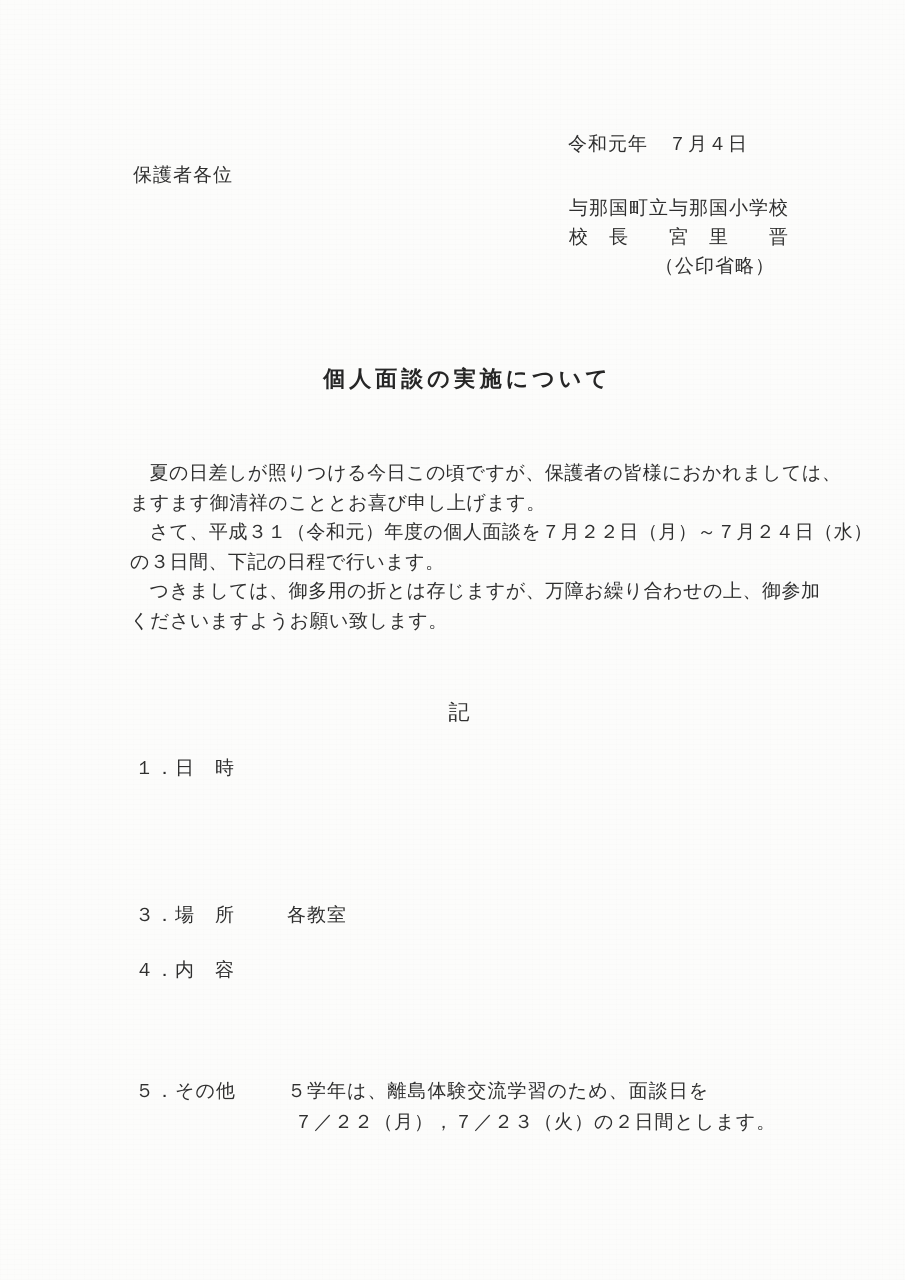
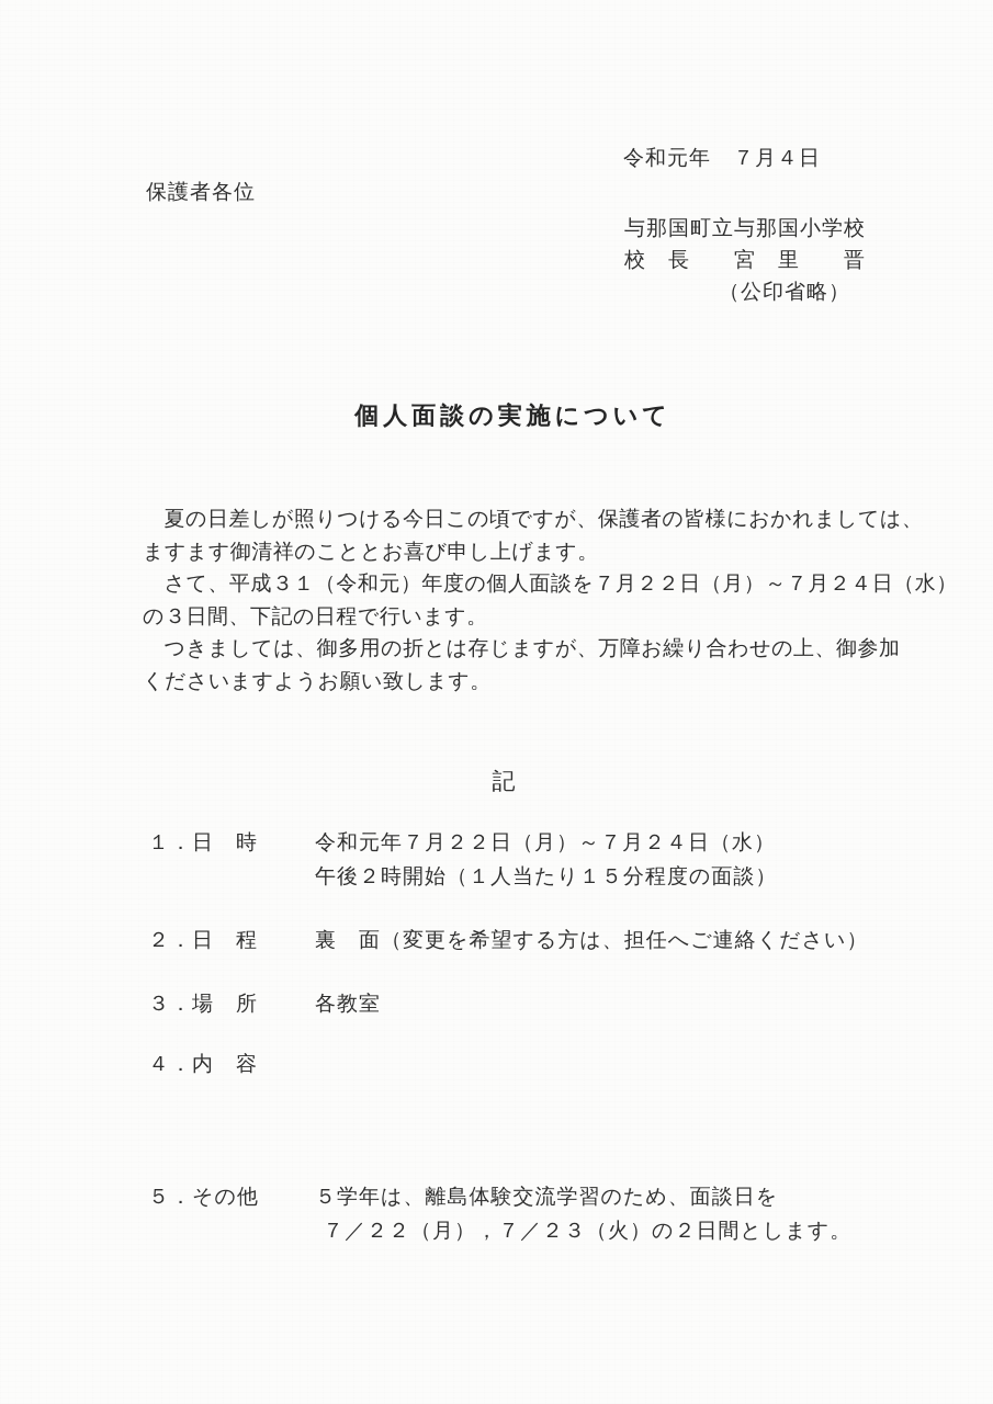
  令和元年 ７月４日
  保護者各位
  与那国町立与那国小学校
  校 長 宮 里 晋
  （公印省略）
  個人面談の実施について
  夏の日差しが照りつける今日この頃ですが、保護者の皆様におかれましては、
  ますます御清祥のこととお喜び申し上げます。
  さて、平成３１（令和元）年度の個人面談を７月２２日（月）～７月２４日（水）
  の３日間、下記の日程で行います。
  つきましては、御多用の折とは存じますが、万障お繰り合わせの上、御参加
  くださいますようお願い致します。
  記
  １．日 時
+ 令和元年７月２２日（月）～７月２４日（水）
+ 午後２時開始（１人当たり１５分程度の面談）
+ ２．日 程
+ 裏 面（変更を希望する方は、担任へご連絡ください）
  ３．場 所
  各教室
  ４．内 容
  ５．その他
  ５学年は、離島体験交流学習のため、面談日を
  ７／２２（月），７／２３（火）の２日間とします。
